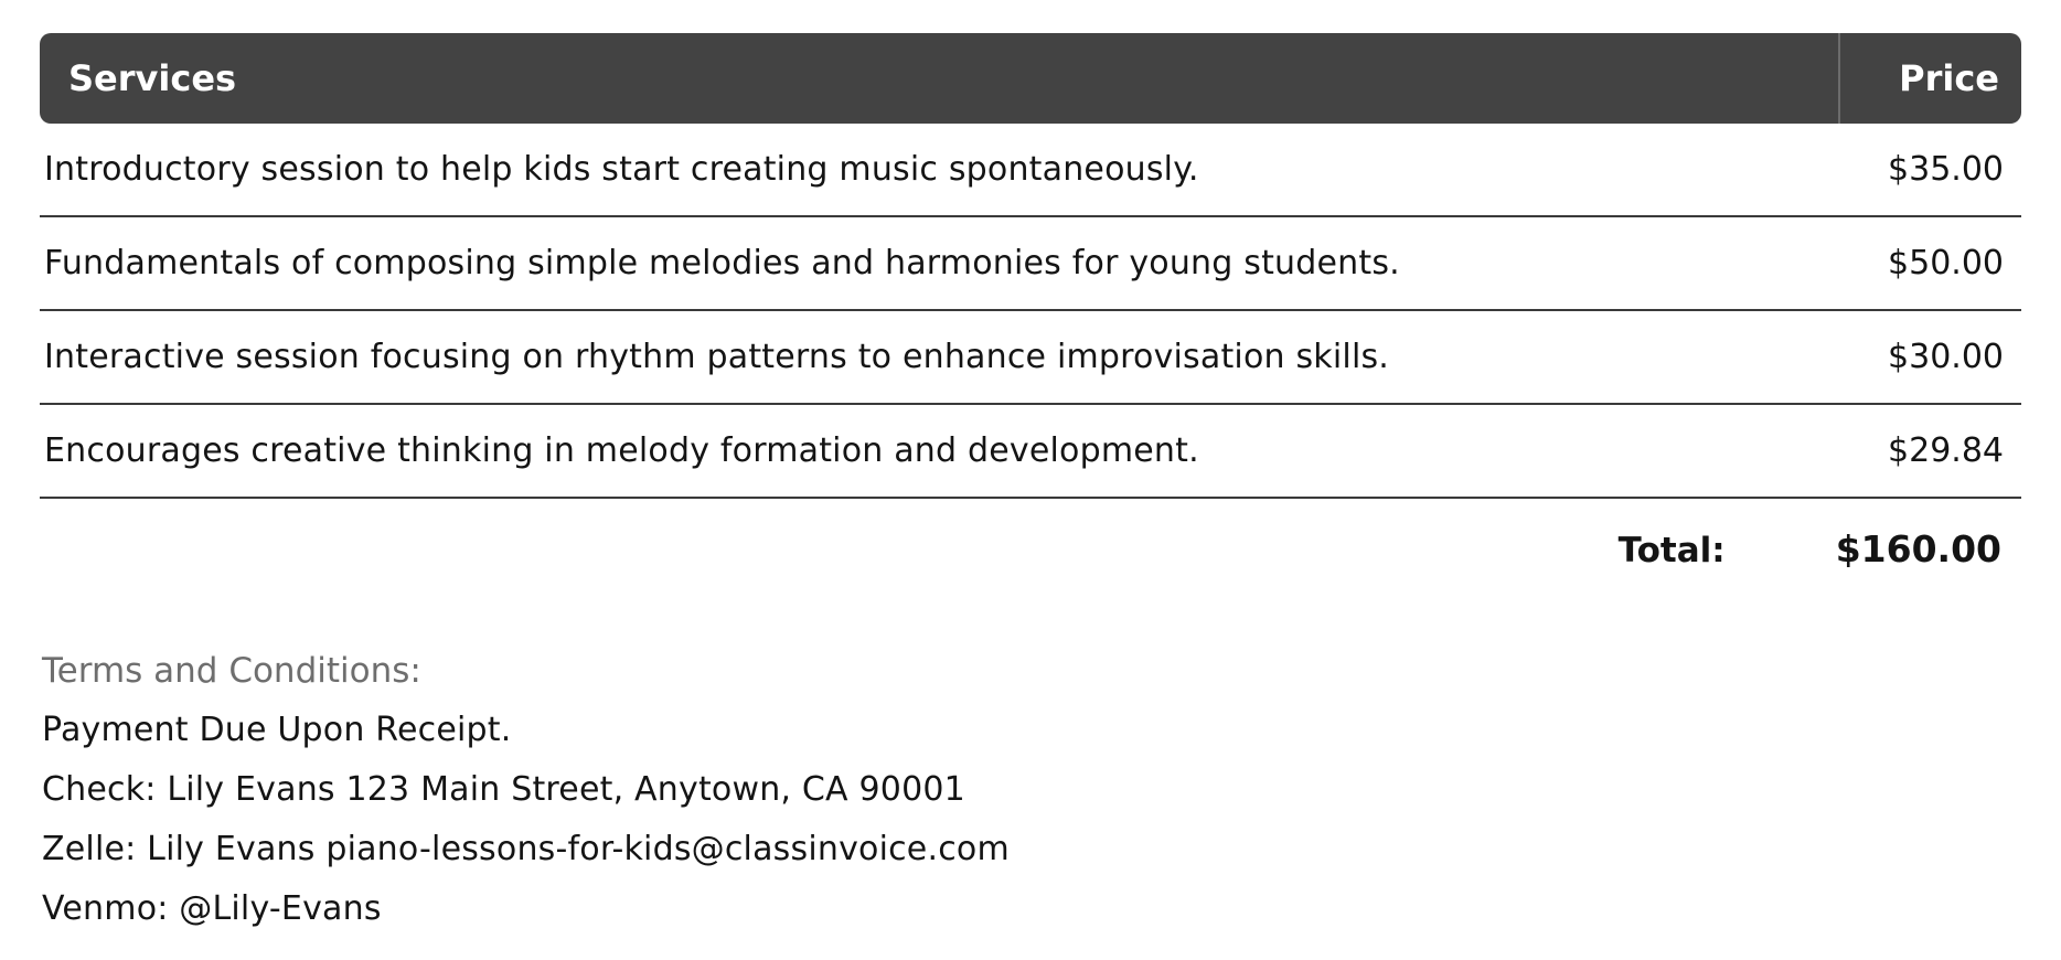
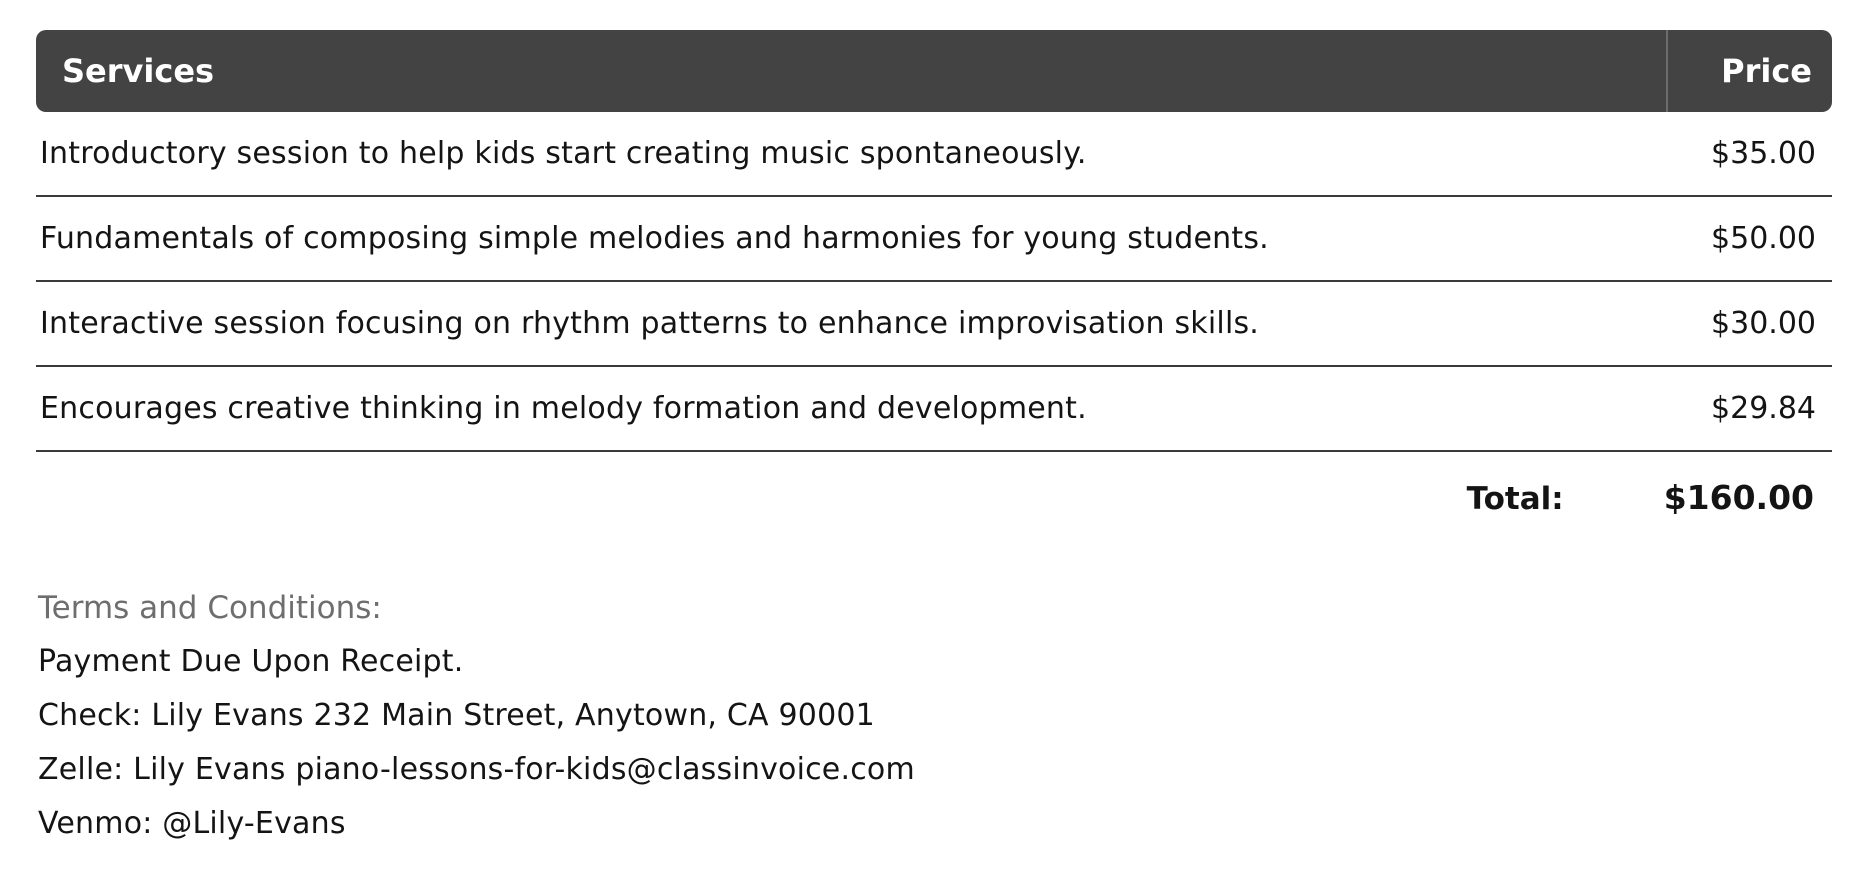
  Services
  Price
  Introductory session to help kids start creating music spontaneously.
  $35.00
  Fundamentals of composing simple melodies and harmonies for young students.
  $50.00
  Interactive session focusing on rhythm patterns to enhance improvisation skills.
  $30.00
  Encourages creative thinking in melody formation and development.
  $29.84
  Total:
  $160.00
  Terms and Conditions:
  Payment Due Upon Receipt.
- Check: Lily Evans 123 Main Street, Anytown, CA 90001
+ Check: Lily Evans 232 Main Street, Anytown, CA 90001
  Zelle: Lily Evans piano-lessons-for-kids@classinvoice.com
  Venmo: @Lily-Evans
